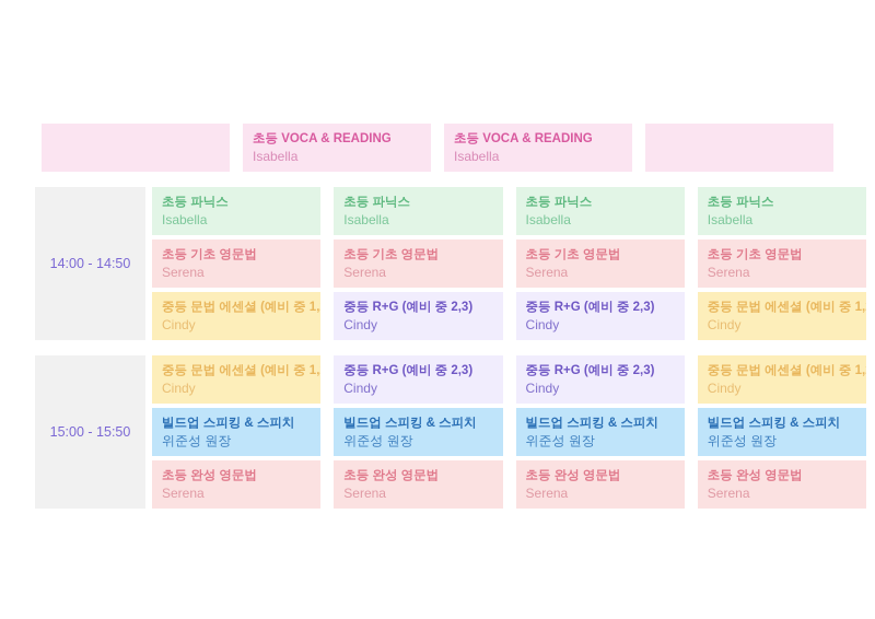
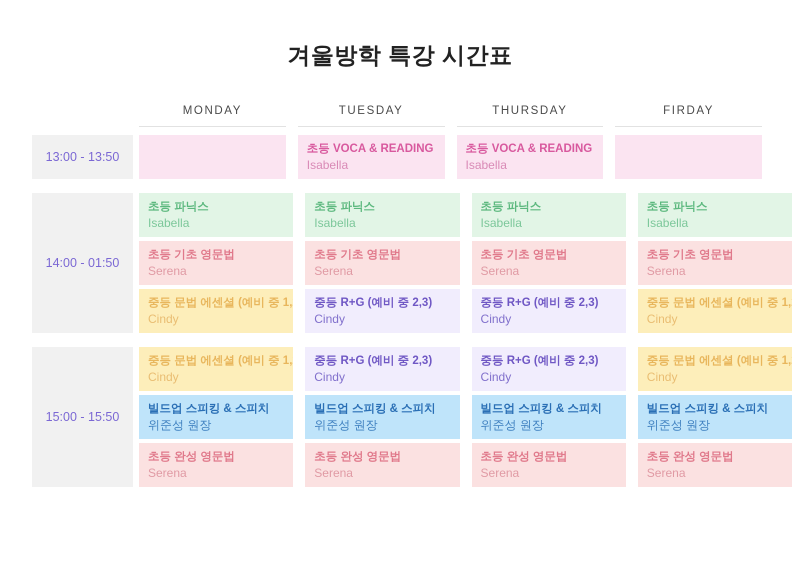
+ 겨울방학 특강 시간표
+ MONDAY
+ TUESDAY
+ THURSDAY
+ FIRDAY
+ 13:00 - 13:50
  초등 VOCA & READING
  Isabella
  초등 VOCA & READING
  Isabella
- 14:00 - 14:50
+ 14:00 - 01:50
  초등 파닉스
  Isabella
  초등 파닉스
  Isabella
  초등 파닉스
  Isabella
  초등 파닉스
  Isabella
  초등 기초 영문법
  Serena
  초등 기초 영문법
  Serena
  초등 기초 영문법
  Serena
  초등 기초 영문법
  Serena
  중등 문법 에센셜 (예비 중 1,
  Cindy
  중등 R+G (예비 중 2,3)
  Cindy
  중등 R+G (예비 중 2,3)
  Cindy
  중등 문법 에센셜 (예비 중 1,
  Cindy
  15:00 - 15:50
  중등 문법 에센셜 (예비 중 1,
  Cindy
  중등 R+G (예비 중 2,3)
  Cindy
  중등 R+G (예비 중 2,3)
  Cindy
  중등 문법 에센셜 (예비 중 1,
  Cindy
  빌드업 스피킹 & 스피치
  위준성 원장
  빌드업 스피킹 & 스피치
  위준성 원장
  빌드업 스피킹 & 스피치
  위준성 원장
  빌드업 스피킹 & 스피치
  위준성 원장
  초등 완성 영문법
  Serena
  초등 완성 영문법
  Serena
  초등 완성 영문법
  Serena
  초등 완성 영문법
  Serena
